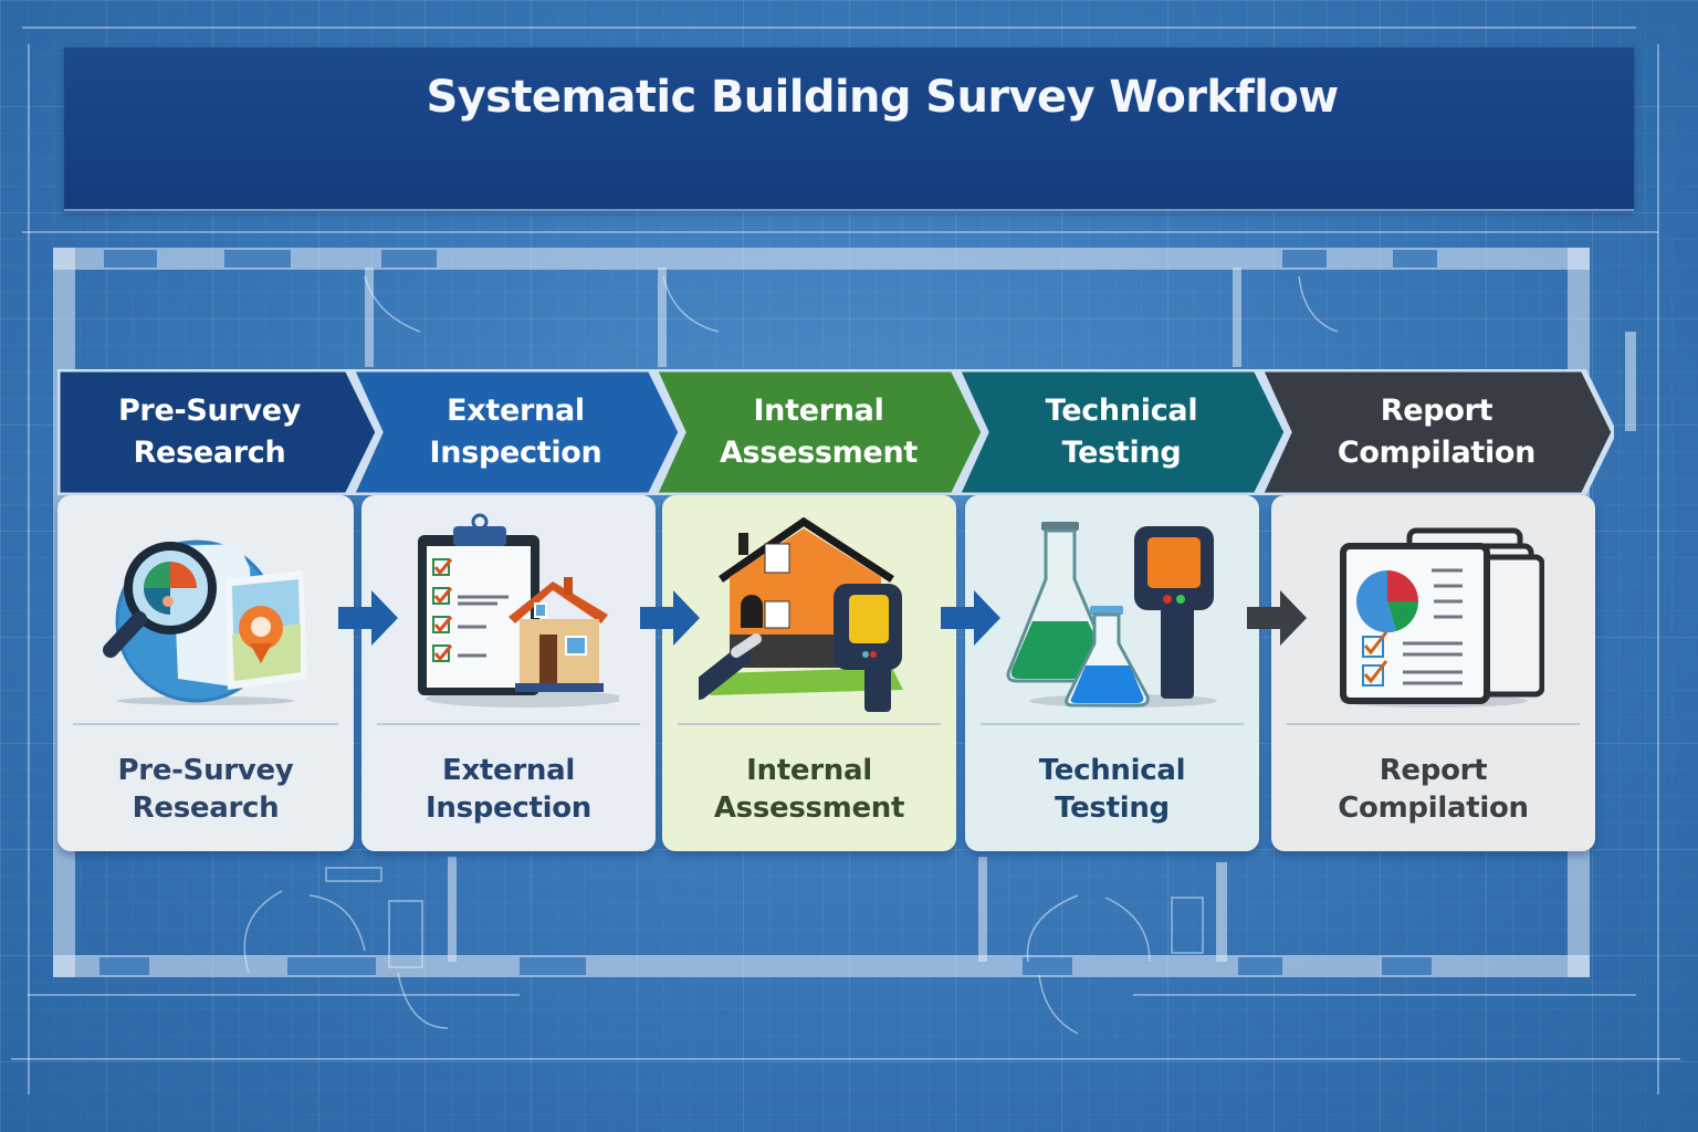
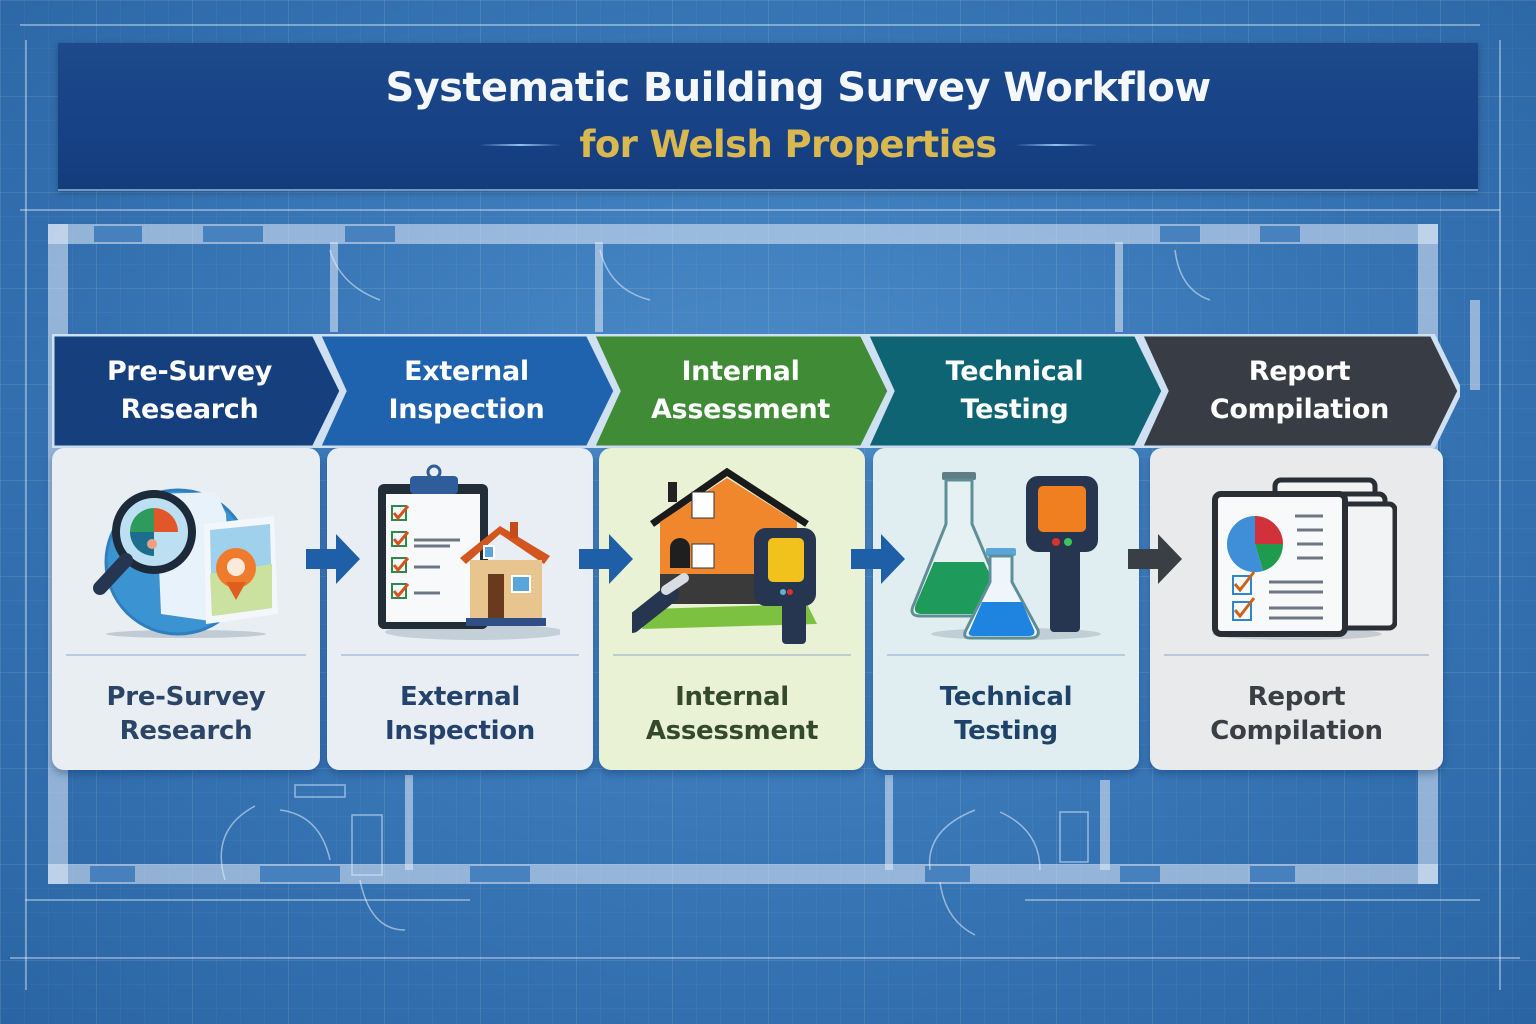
  Systematic Building Survey Workflow
+ for Welsh Properties
  Pre-Survey
  Research
  External
  Inspection
  Internal
  Assessment
  Technical
  Testing
  Report
  Compilation
  Pre-Survey
  Research
  External
  Inspection
  Internal
  Assessment
  Technical
  Testing
  Report
  Compilation
